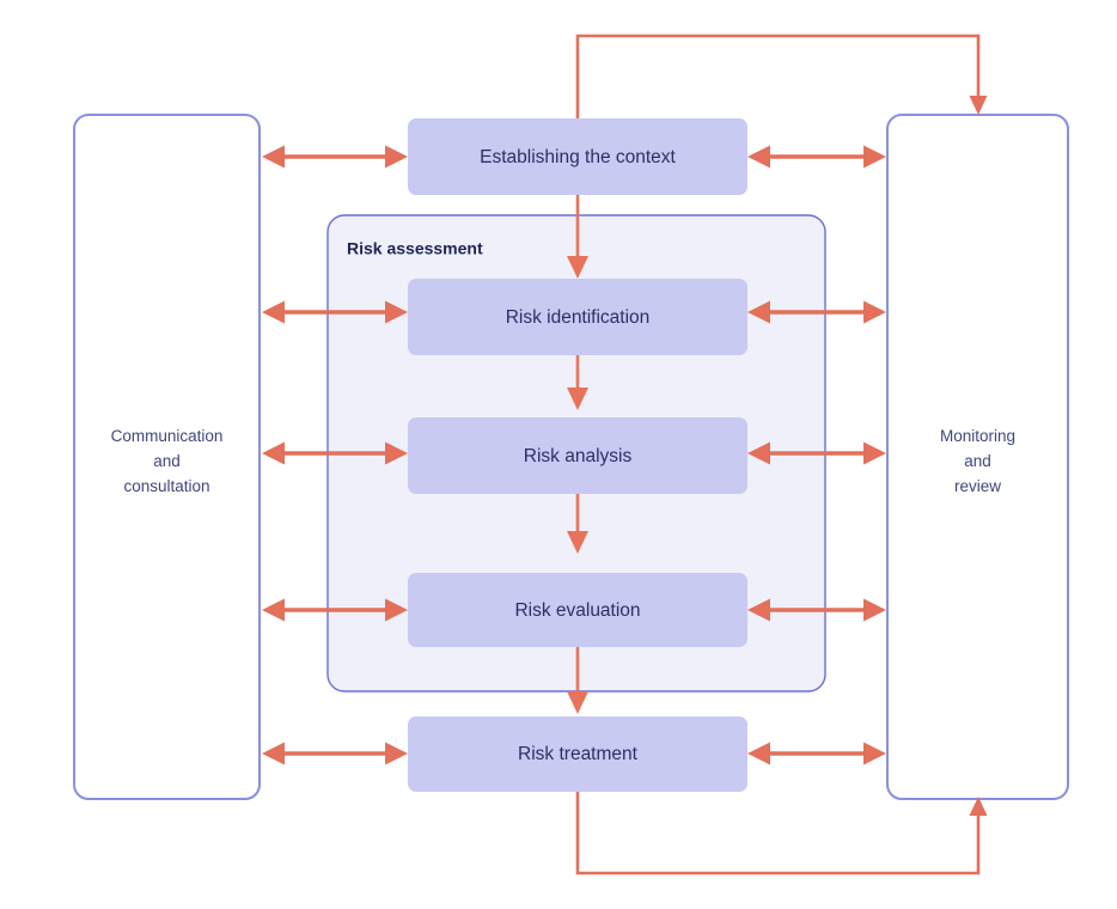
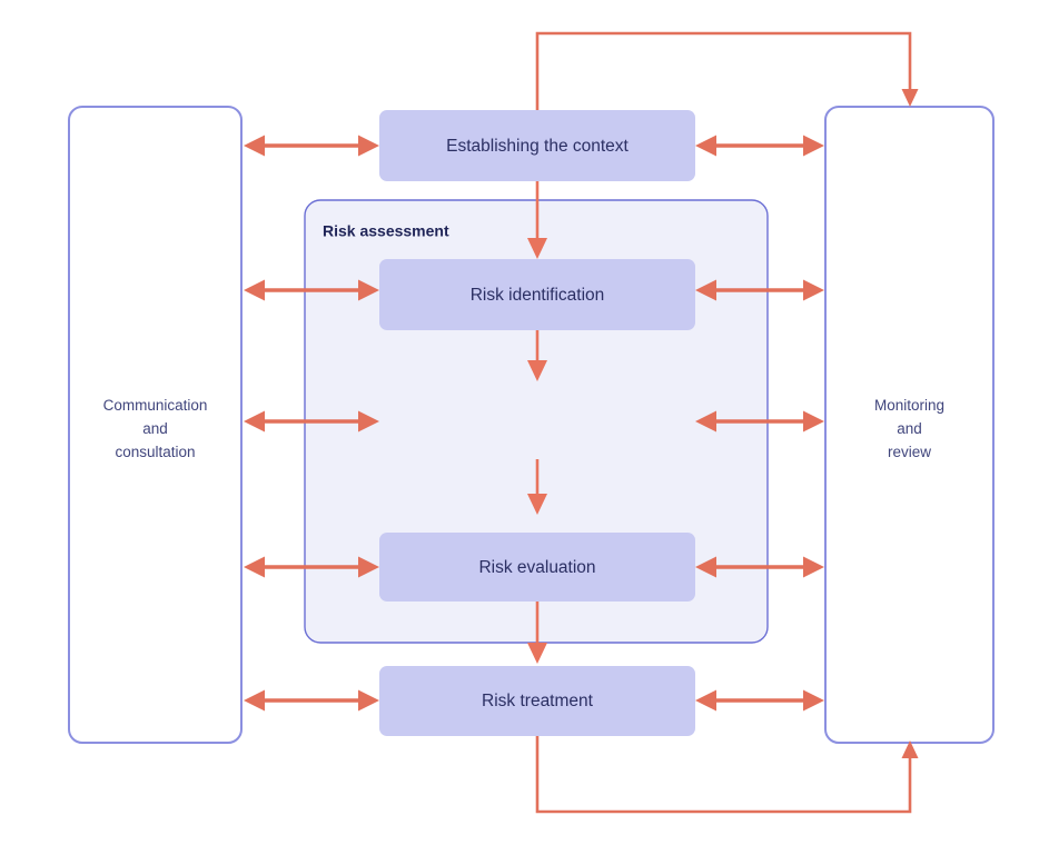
  Communication
  and
  consultation
  Monitoring
  and
  review
  Risk assessment
  Establishing the context
  Risk identification
- Risk analysis
  Risk evaluation
  Risk treatment
